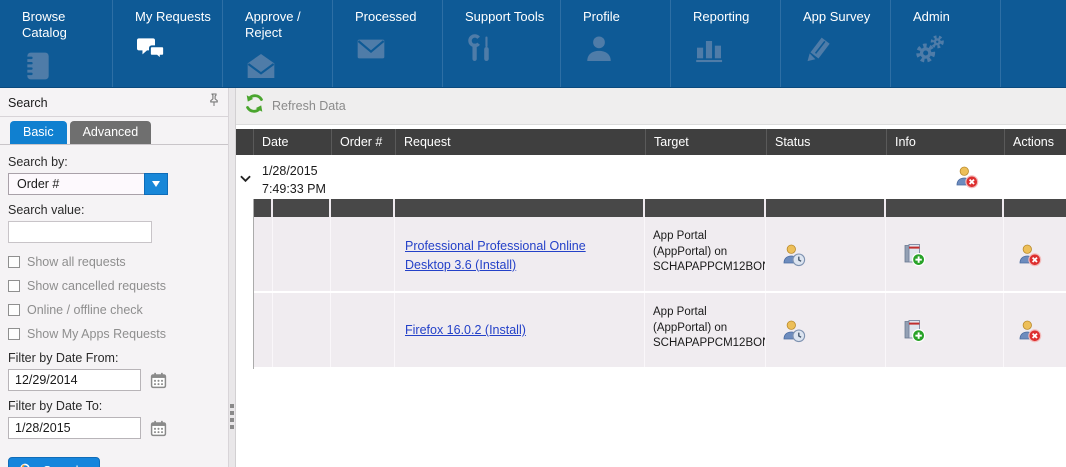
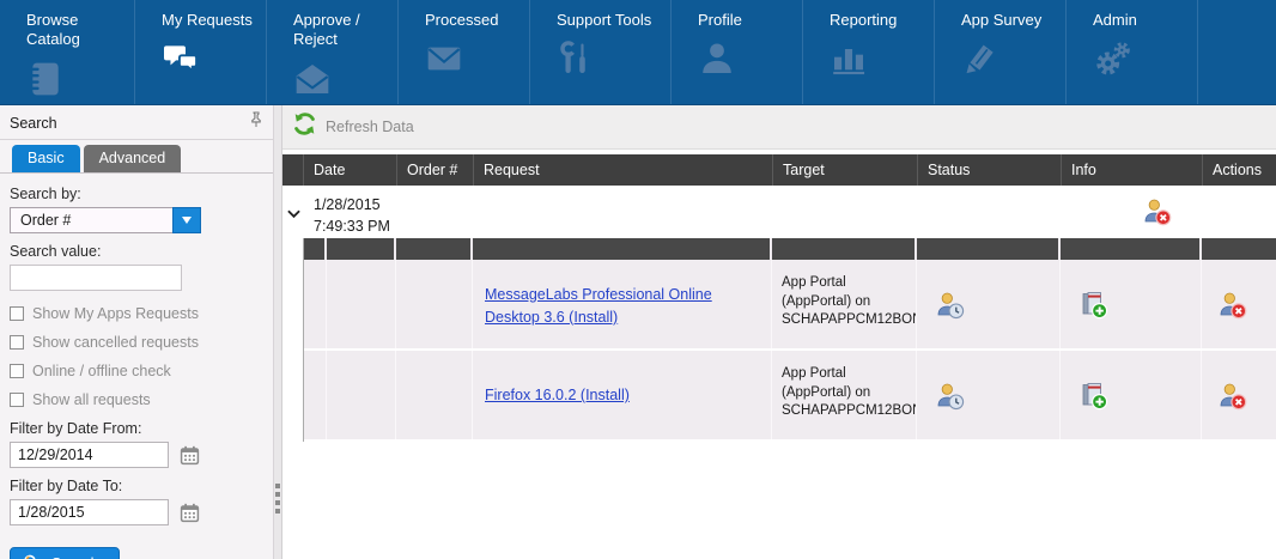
  Browse Catalog
  My Requests
  Approve / Reject
  Processed
  Support Tools
  Profile
  Reporting
  App Survey
  Admin
  Search
  Basic
  Advanced
  Search by:
  Order #
  Search value:
- Show all requests
+ Show My Apps Requests
  Show cancelled requests
  Online / offline check
- Show My Apps Requests
+ Show all requests
  Filter by Date From:
  12/29/2014
  Filter by Date To:
  1/28/2015
  Refresh Data
  Date
  Order #
  Request
  Target
  Status
  Info
  Actions
  1/28/2015
  7:49:33 PM
- Professional Professional Online Desktop 3.6 (Install)
+ MessageLabs Professional Online Desktop 3.6 (Install)
  App Portal (AppPortal) on SCHAPAPPCM12BO
  Firefox 16.0.2 (Install)
  App Portal (AppPortal) on SCHAPAPPCM12BO
